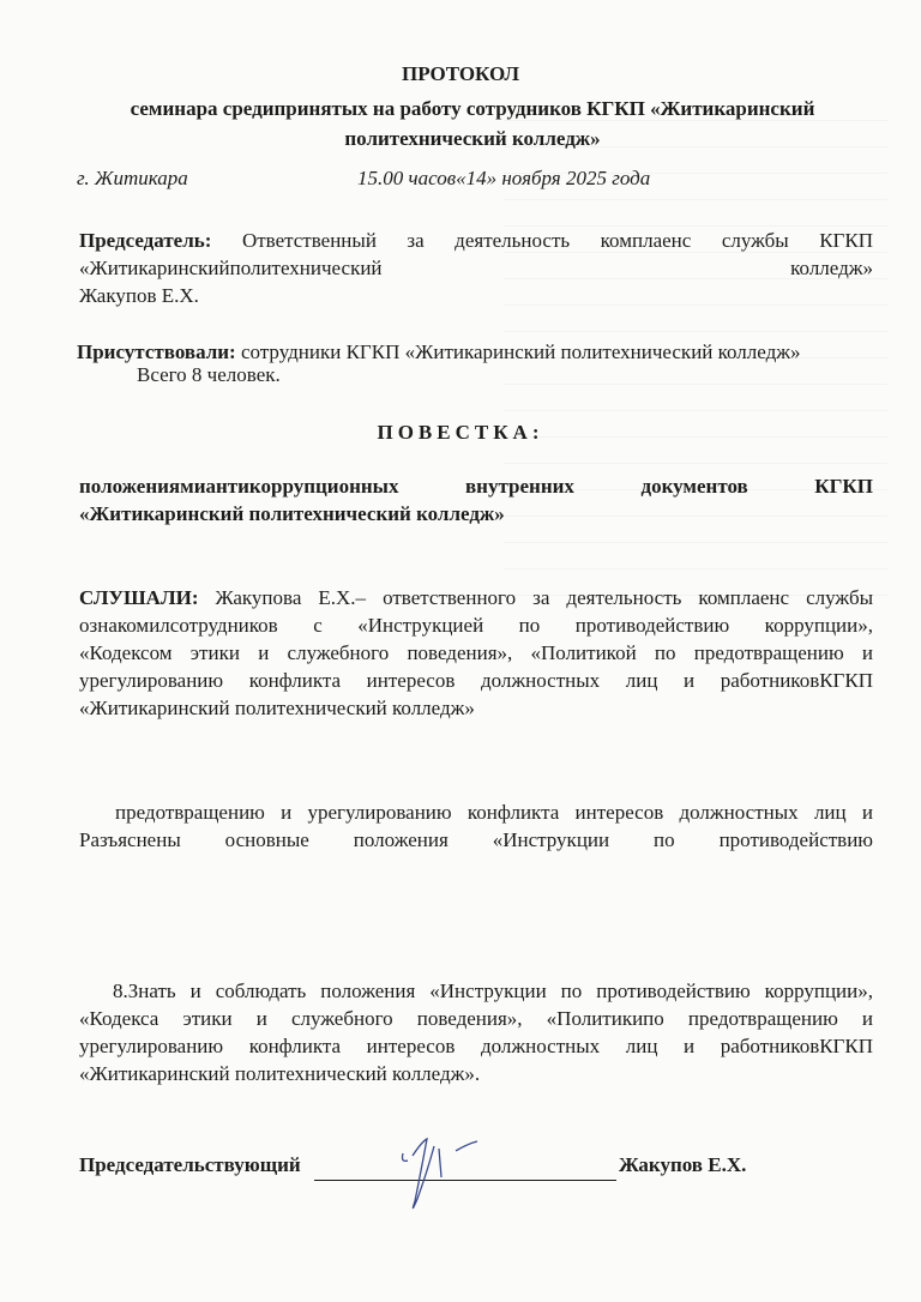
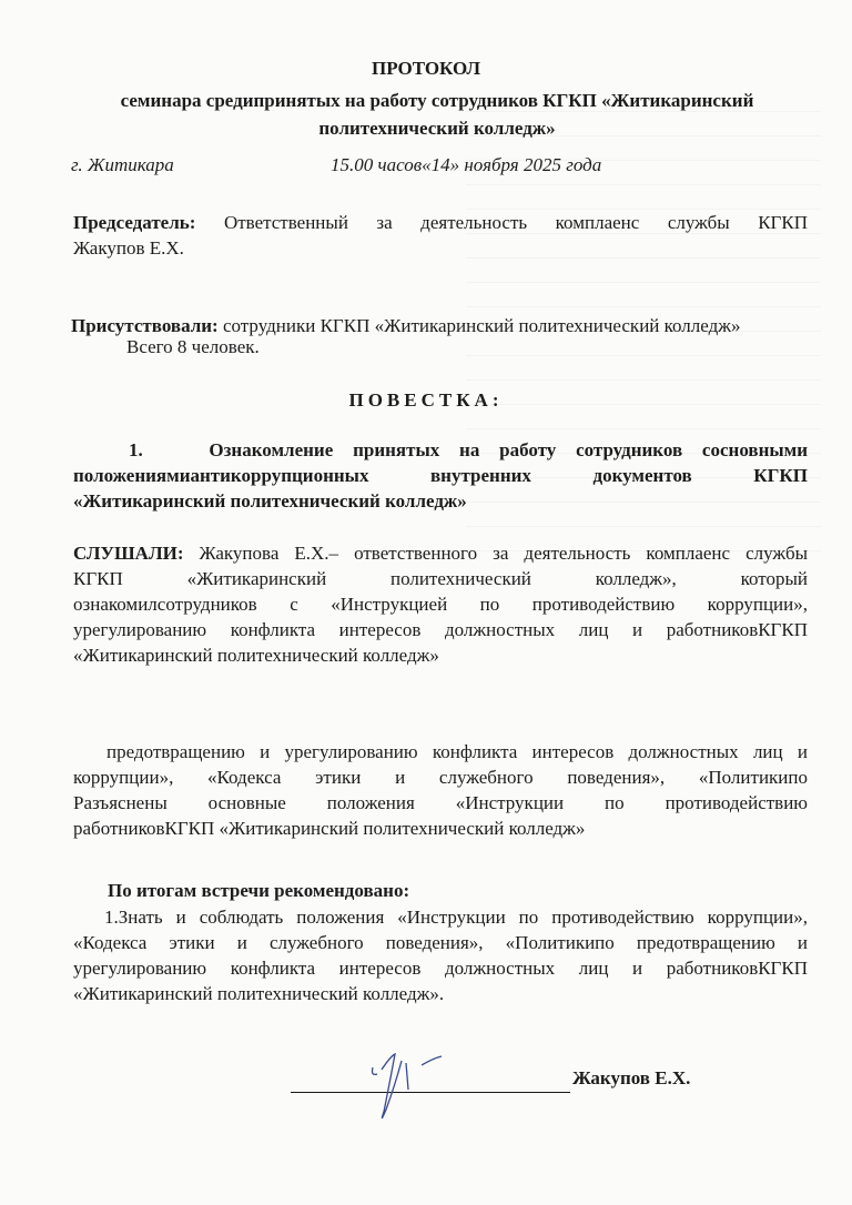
  ПРОТОКОЛ
  семинара средипринятых на работу сотрудников КГКП «Житикаринский
  политехнический колледж»
  г. Житикара
  15.00 часов«14» ноября 2025 года
  Председатель: Ответственный за деятельность комплаенс службы КГКП
- «Житикаринскийполитехнический колледж»
  Жакупов Е.Х.
  Присутствовали: сотрудники КГКП «Житикаринский политехнический колледж»
  Всего 8 человек.
  ПОВЕСТКА:
+ 1. Ознакомление принятых на работу сотрудников сосновными
  положениямиантикоррупционных внутренних документов КГКП
  «Житикаринский политехнический колледж»
  СЛУШАЛИ: Жакупова Е.Х.– ответственного за деятельность комплаенс службы
+ КГКП «Житикаринский политехнический колледж», который
  ознакомилсотрудников с «Инструкцией по противодействию коррупции»,
- «Кодексом этики и служебного поведения», «Политикой по предотвращению и
  урегулированию конфликта интересов должностных лиц и работниковКГКП
  «Житикаринский политехнический колледж»
  предотвращению и урегулированию конфликта интересов должностных лиц и
+ коррупции», «Кодекса этики и служебного поведения», «Политикипо
  Разъяснены основные положения «Инструкции по противодействию
+ работниковКГКП «Житикаринский политехнический колледж»
+ По итогам встречи рекомендовано:
- 8.Знать и соблюдать положения «Инструкции по противодействию коррупции»,
+ 1.Знать и соблюдать положения «Инструкции по противодействию коррупции»,
  «Кодекса этики и служебного поведения», «Политикипо предотвращению и
  урегулированию конфликта интересов должностных лиц и работниковКГКП
  «Житикаринский политехнический колледж».
- Председательствующий
  Жакупов Е.Х.
